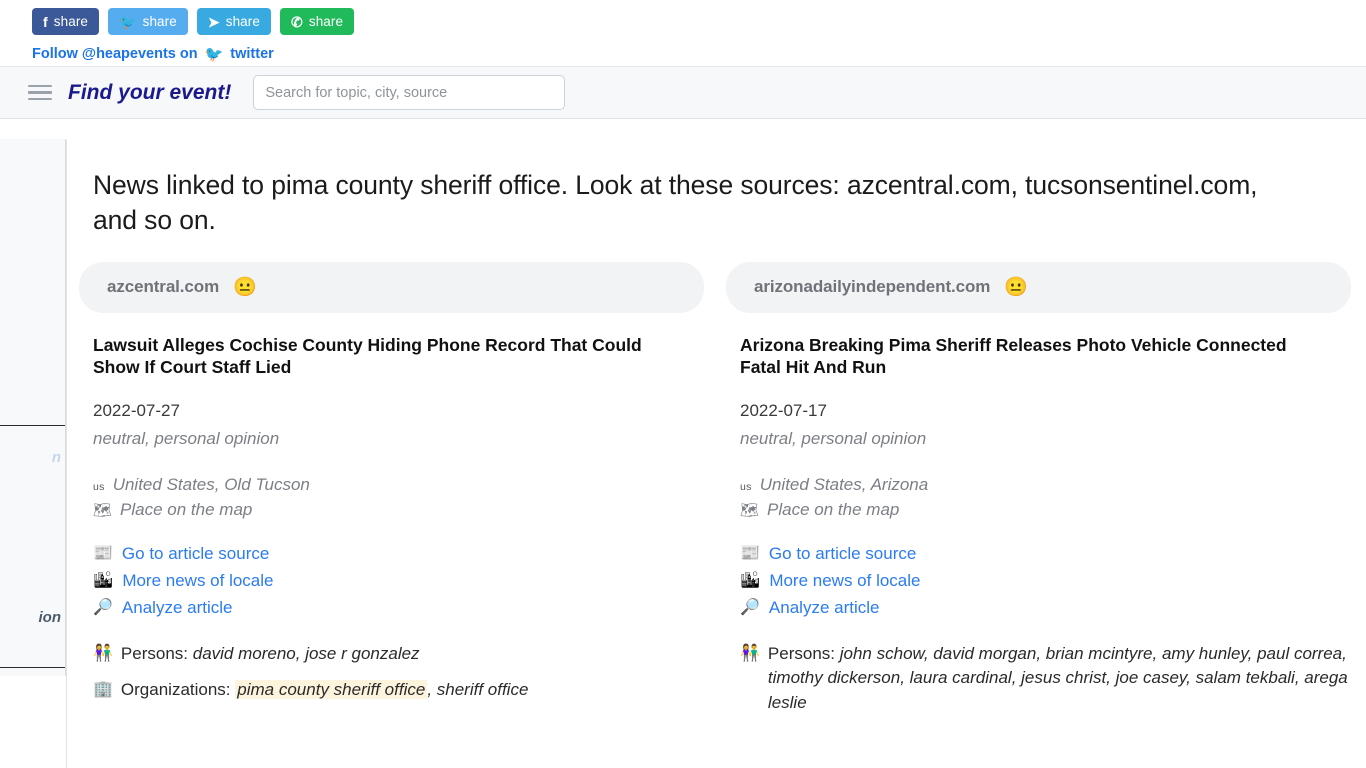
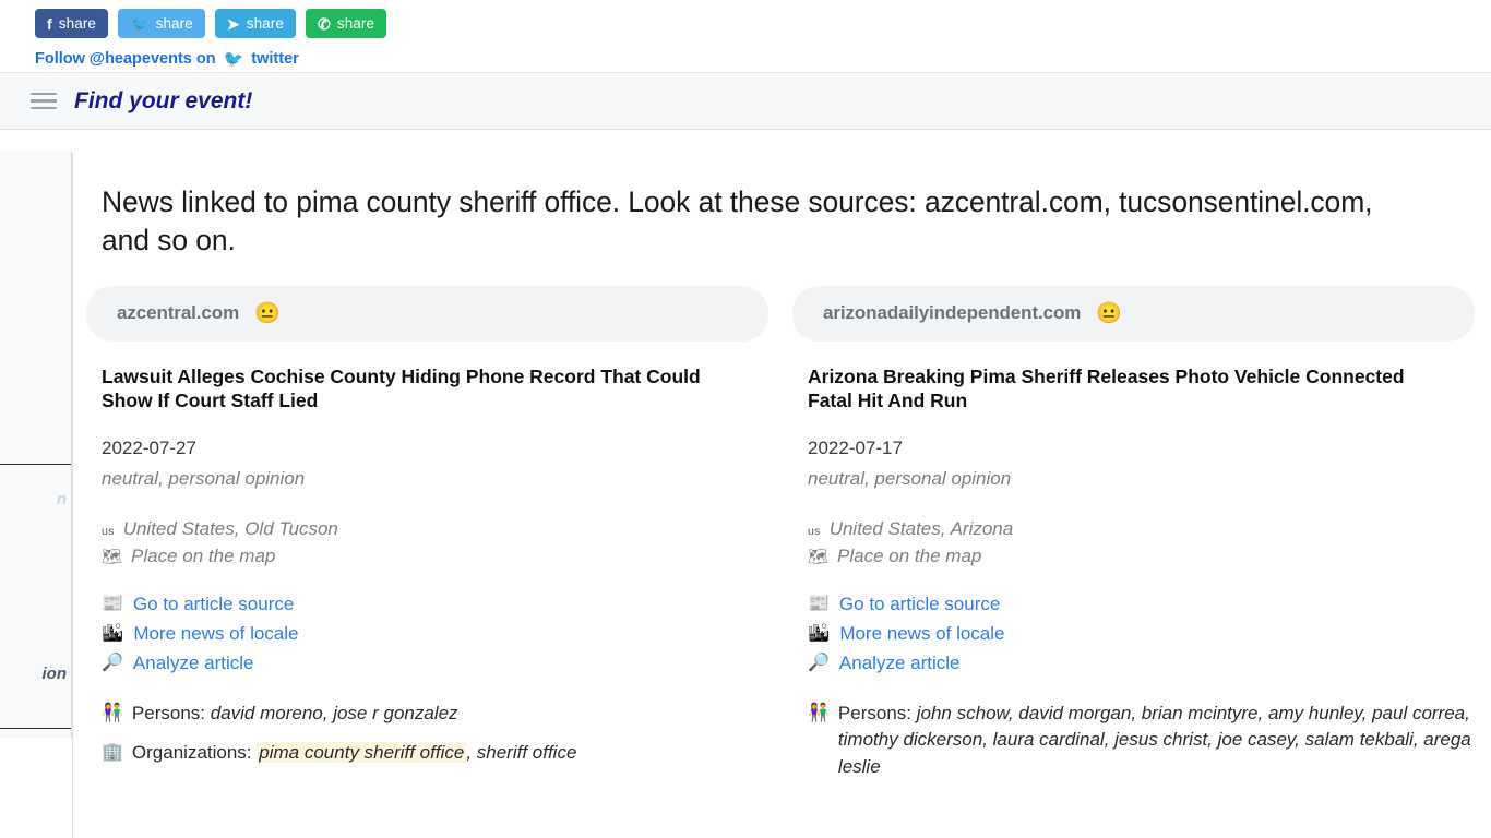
  f
  share
  🐦
  share
  ➤
  share
  ✆
  share
  Follow @heapevents on
  🐦
  twitter
  Find your event!
- Search for topic, city, source
  n
  ion
  News linked to pima county sheriff office. Look at these sources: azcentral.com, tucsonsentinel.com, and so on.
  azcentral.com
  😐
  Lawsuit Alleges Cochise County Hiding Phone Record That Could Show If Court Staff Lied
  2022-07-27
  neutral, personal opinion
  us
  United States, Old Tucson
  🗺
  Place on the map
  📰
  Go to article source
  🏙
  More news of locale
  🔎
  Analyze article
  👫
  Persons: david moreno, jose r gonzalez
  🏢
  Organizations: pima county sheriff office, sheriff office
  arizonadailyindependent.com
  😐
  Arizona Breaking Pima Sheriff Releases Photo Vehicle Connected Fatal Hit And Run
  2022-07-17
  neutral, personal opinion
  us
  United States, Arizona
  🗺
  Place on the map
  📰
  Go to article source
  🏙
  More news of locale
  🔎
  Analyze article
  👫
  Persons: john schow, david morgan, brian mcintyre, amy hunley, paul correa, timothy dickerson, laura cardinal, jesus christ, joe casey, salam tekbali, arega leslie
